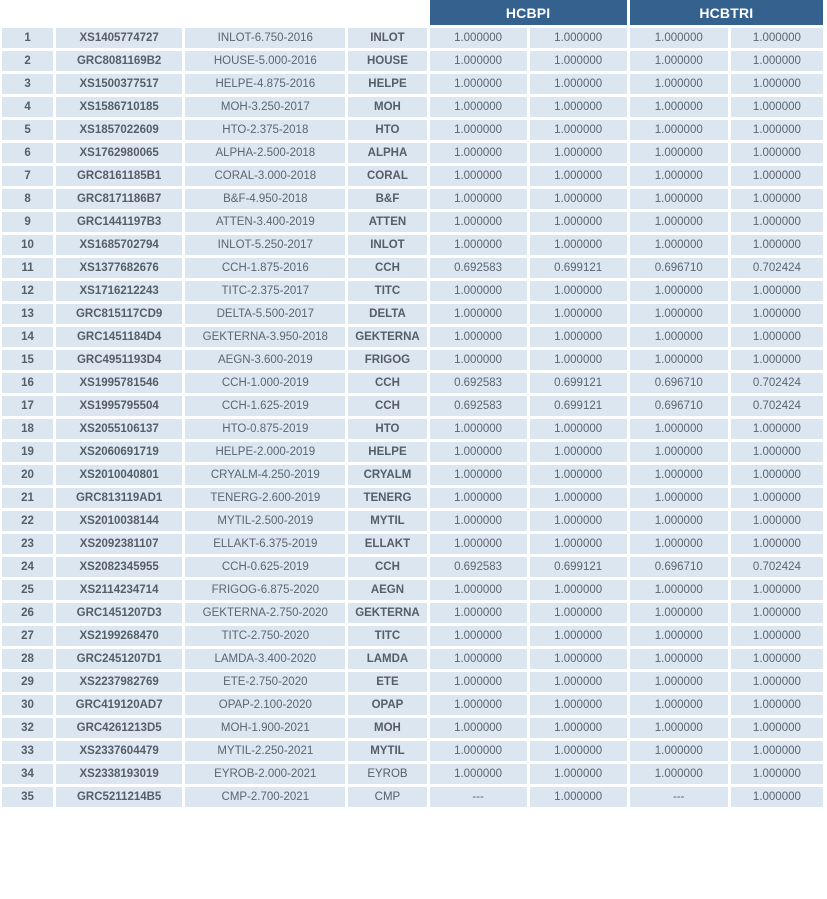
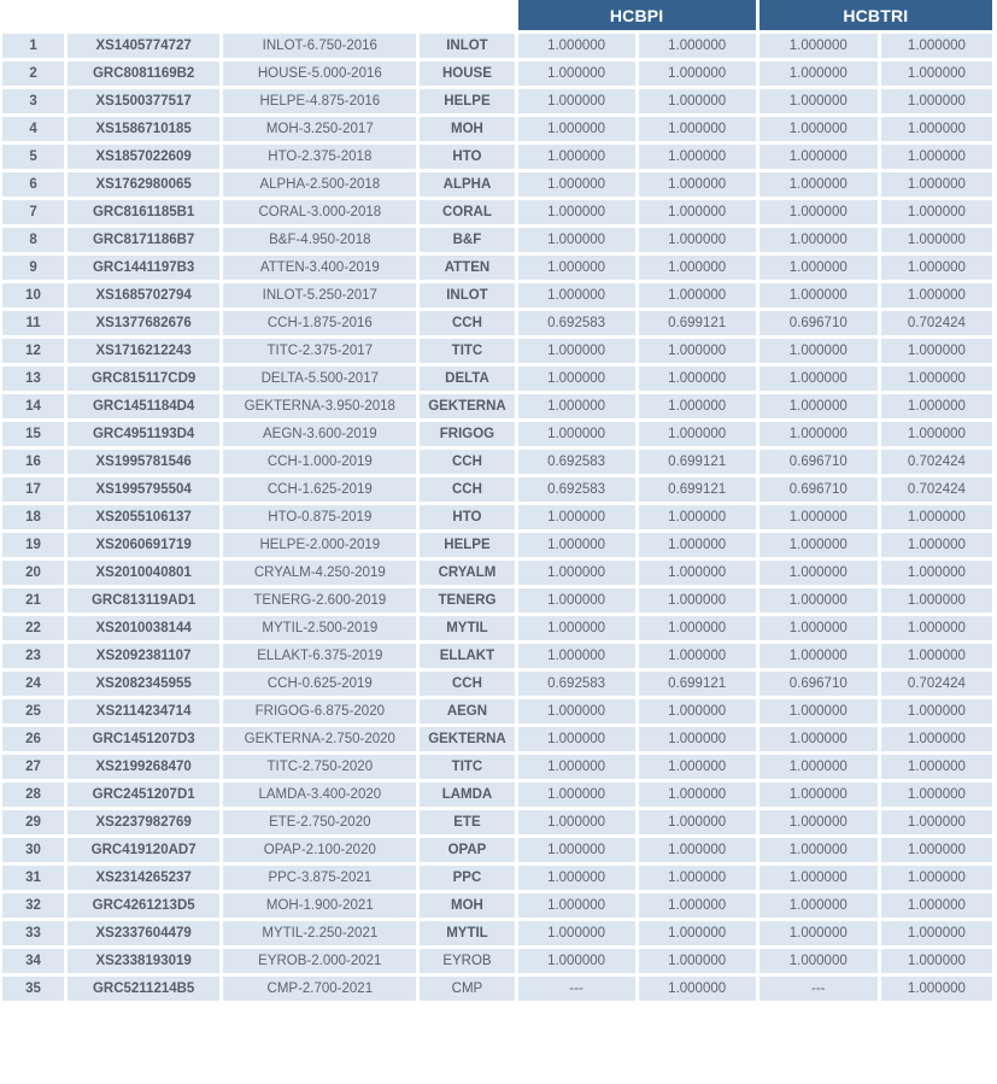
  	HCBPI	HCBTRI
  1	XS1405774727	INLOT-6.750-2016	INLOT	1.000000	1.000000	1.000000	1.000000
  2	GRC8081169B2	HOUSE-5.000-2016	HOUSE	1.000000	1.000000	1.000000	1.000000
  3	XS1500377517	HELPE-4.875-2016	HELPE	1.000000	1.000000	1.000000	1.000000
  4	XS1586710185	MOH-3.250-2017	MOH	1.000000	1.000000	1.000000	1.000000
  5	XS1857022609	HTO-2.375-2018	HTO	1.000000	1.000000	1.000000	1.000000
  6	XS1762980065	ALPHA-2.500-2018	ALPHA	1.000000	1.000000	1.000000	1.000000
  7	GRC8161185B1	CORAL-3.000-2018	CORAL	1.000000	1.000000	1.000000	1.000000
  8	GRC8171186B7	B&F-4.950-2018	B&F	1.000000	1.000000	1.000000	1.000000
  9	GRC1441197B3	ATTEN-3.400-2019	ATTEN	1.000000	1.000000	1.000000	1.000000
  10	XS1685702794	INLOT-5.250-2017	INLOT	1.000000	1.000000	1.000000	1.000000
  11	XS1377682676	CCH-1.875-2016	CCH	0.692583	0.699121	0.696710	0.702424
  12	XS1716212243	TITC-2.375-2017	TITC	1.000000	1.000000	1.000000	1.000000
  13	GRC815117CD9	DELTA-5.500-2017	DELTA	1.000000	1.000000	1.000000	1.000000
  14	GRC1451184D4	GEKTERNA-3.950-2018	GEKTERNA	1.000000	1.000000	1.000000	1.000000
  15	GRC4951193D4	AEGN-3.600-2019	FRIGOG	1.000000	1.000000	1.000000	1.000000
  16	XS1995781546	CCH-1.000-2019	CCH	0.692583	0.699121	0.696710	0.702424
  17	XS1995795504	CCH-1.625-2019	CCH	0.692583	0.699121	0.696710	0.702424
  18	XS2055106137	HTO-0.875-2019	HTO	1.000000	1.000000	1.000000	1.000000
  19	XS2060691719	HELPE-2.000-2019	HELPE	1.000000	1.000000	1.000000	1.000000
  20	XS2010040801	CRYALM-4.250-2019	CRYALM	1.000000	1.000000	1.000000	1.000000
  21	GRC813119AD1	TENERG-2.600-2019	TENERG	1.000000	1.000000	1.000000	1.000000
  22	XS2010038144	MYTIL-2.500-2019	MYTIL	1.000000	1.000000	1.000000	1.000000
  23	XS2092381107	ELLAKT-6.375-2019	ELLAKT	1.000000	1.000000	1.000000	1.000000
  24	XS2082345955	CCH-0.625-2019	CCH	0.692583	0.699121	0.696710	0.702424
  25	XS2114234714	FRIGOG-6.875-2020	AEGN	1.000000	1.000000	1.000000	1.000000
  26	GRC1451207D3	GEKTERNA-2.750-2020	GEKTERNA	1.000000	1.000000	1.000000	1.000000
  27	XS2199268470	TITC-2.750-2020	TITC	1.000000	1.000000	1.000000	1.000000
  28	GRC2451207D1	LAMDA-3.400-2020	LAMDA	1.000000	1.000000	1.000000	1.000000
  29	XS2237982769	ETE-2.750-2020	ETE	1.000000	1.000000	1.000000	1.000000
  30	GRC419120AD7	OPAP-2.100-2020	OPAP	1.000000	1.000000	1.000000	1.000000
+ 31	XS2314265237	PPC-3.875-2021	PPC	1.000000	1.000000	1.000000	1.000000
  32	GRC4261213D5	MOH-1.900-2021	MOH	1.000000	1.000000	1.000000	1.000000
  33	XS2337604479	MYTIL-2.250-2021	MYTIL	1.000000	1.000000	1.000000	1.000000
  34	XS2338193019	EYROB-2.000-2021	EYROB	1.000000	1.000000	1.000000	1.000000
  35	GRC5211214B5	CMP-2.700-2021	CMP	---	1.000000	---	1.000000
